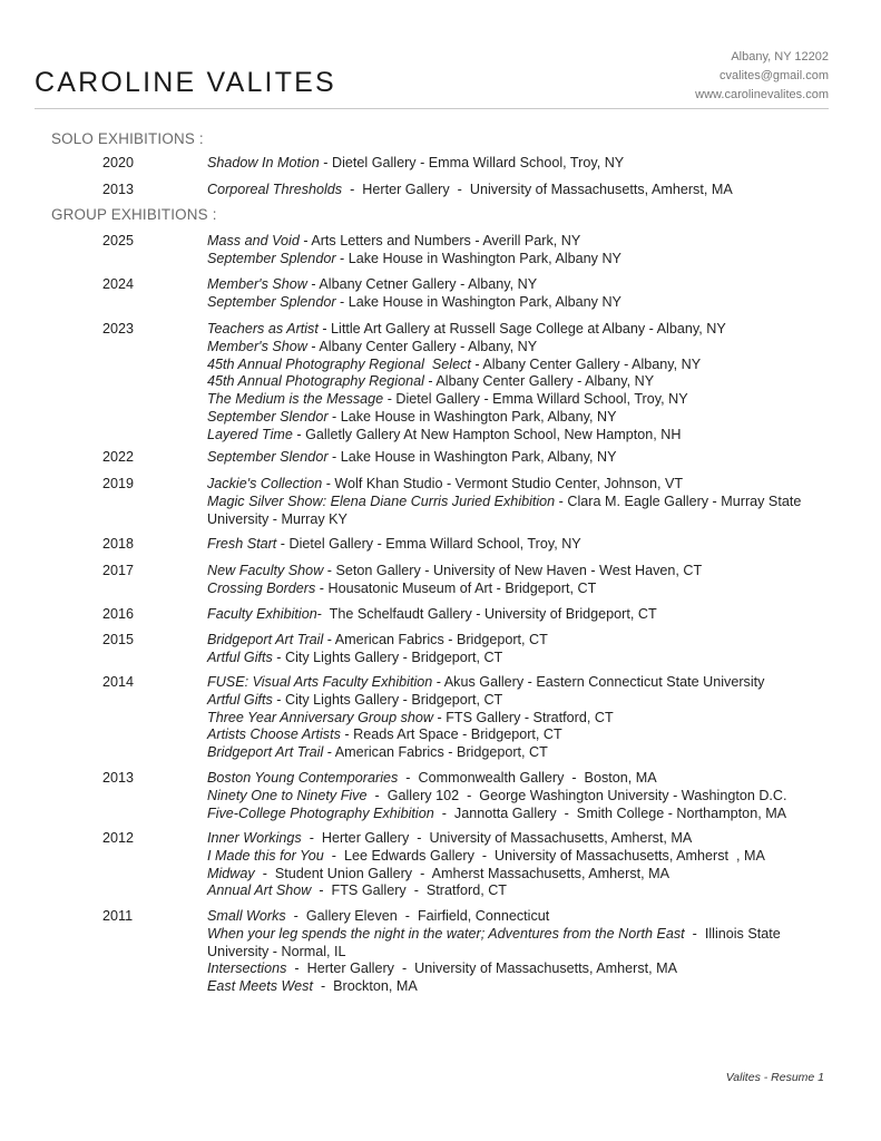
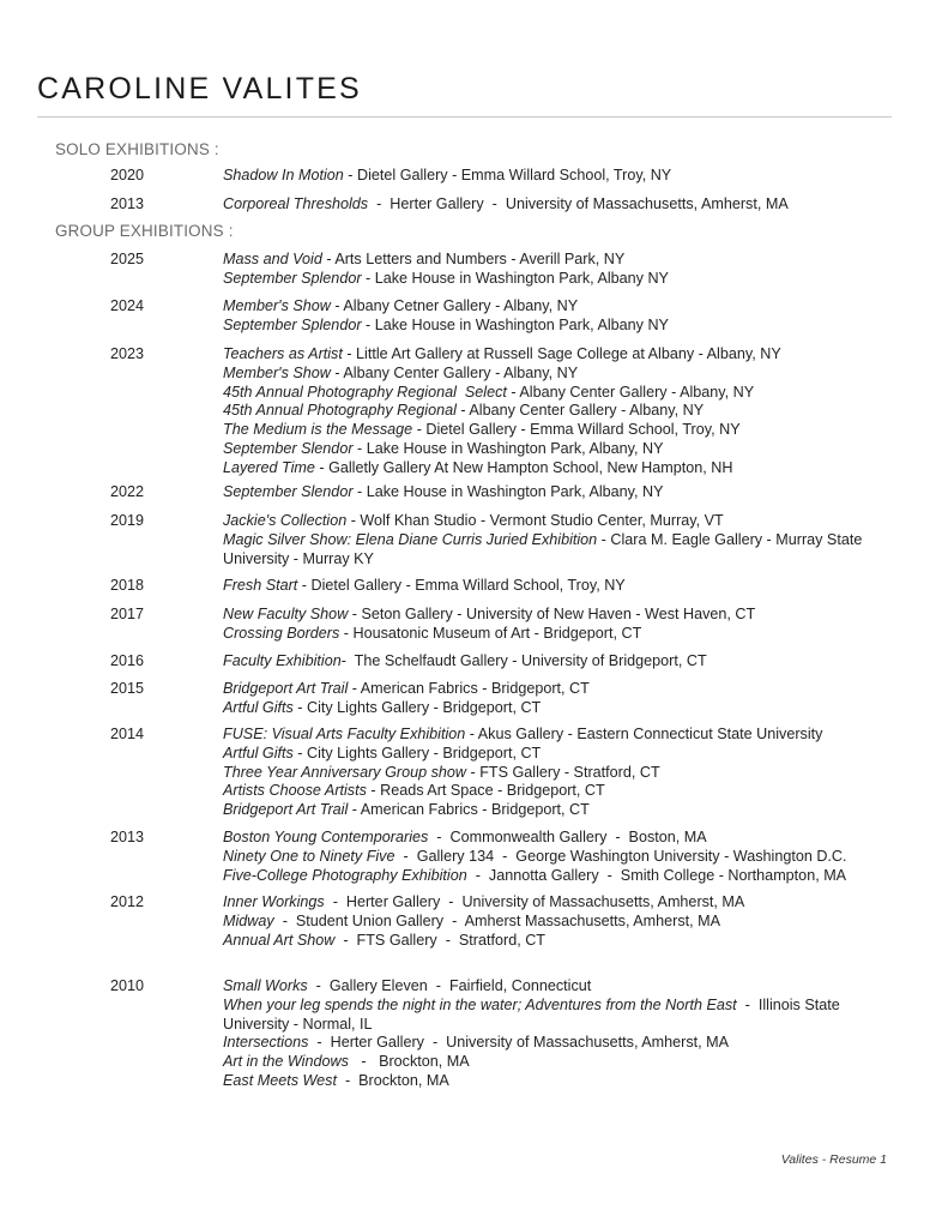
  CAROLINE VALITES
- Albany, NY 12202
- cvalites@gmail.com
- www.carolinevalites.com
  SOLO EXHIBITIONS :
  2020
  Shadow In Motion - Dietel Gallery - Emma Willard School, Troy, NY
  2013
  Corporeal Thresholds - Herter Gallery - University of Massachusetts, Amherst, MA
  GROUP EXHIBITIONS :
  2025
  Mass and Void - Arts Letters and Numbers - Averill Park, NY
  September Splendor - Lake House in Washington Park, Albany NY
  2024
  Member's Show - Albany Cetner Gallery - Albany, NY
  September Splendor - Lake House in Washington Park, Albany NY
  2023
  Teachers as Artist - Little Art Gallery at Russell Sage College at Albany - Albany, NY
  Member's Show - Albany Center Gallery - Albany, NY
  45th Annual Photography Regional Select - Albany Center Gallery - Albany, NY
  45th Annual Photography Regional - Albany Center Gallery - Albany, NY
  The Medium is the Message - Dietel Gallery - Emma Willard School, Troy, NY
  September Slendor - Lake House in Washington Park, Albany, NY
  Layered Time - Galletly Gallery At New Hampton School, New Hampton, NH
  2022
  September Slendor - Lake House in Washington Park, Albany, NY
  2019
- Jackie's Collection - Wolf Khan Studio - Vermont Studio Center, Johnson, VT
+ Jackie's Collection - Wolf Khan Studio - Vermont Studio Center, Murray, VT
  Magic Silver Show: Elena Diane Curris Juried Exhibition - Clara M. Eagle Gallery - Murray State University - Murray KY
  2018
  Fresh Start - Dietel Gallery - Emma Willard School, Troy, NY
  2017
  New Faculty Show - Seton Gallery - University of New Haven - West Haven, CT
  Crossing Borders - Housatonic Museum of Art - Bridgeport, CT
  2016
  Faculty Exhibition- The Schelfaudt Gallery - University of Bridgeport, CT
  2015
  Bridgeport Art Trail - American Fabrics - Bridgeport, CT
  Artful Gifts - City Lights Gallery - Bridgeport, CT
  2014
  FUSE: Visual Arts Faculty Exhibition - Akus Gallery - Eastern Connecticut State University
  Artful Gifts - City Lights Gallery - Bridgeport, CT
  Three Year Anniversary Group show - FTS Gallery - Stratford, CT
  Artists Choose Artists - Reads Art Space - Bridgeport, CT
  Bridgeport Art Trail - American Fabrics - Bridgeport, CT
  2013
  Boston Young Contemporaries - Commonwealth Gallery - Boston, MA
- Ninety One to Ninety Five - Gallery 102 - George Washington University - Washington D.C.
+ Ninety One to Ninety Five - Gallery 134 - George Washington University - Washington D.C.
  Five-College Photography Exhibition - Jannotta Gallery - Smith College - Northampton, MA
  2012
  Inner Workings - Herter Gallery - University of Massachusetts, Amherst, MA
- I Made this for You - Lee Edwards Gallery - University of Massachusetts, Amherst , MA
  Midway - Student Union Gallery - Amherst Massachusetts, Amherst, MA
  Annual Art Show - FTS Gallery - Stratford, CT
- 2011
+ 2010
  Small Works - Gallery Eleven - Fairfield, Connecticut
  When your leg spends the night in the water; Adventures from the North East - Illinois State University - Normal, IL
  Intersections - Herter Gallery - University of Massachusetts, Amherst, MA
+ Art in the Windows - Brockton, MA
  East Meets West - Brockton, MA
  Valites - Resume 1
